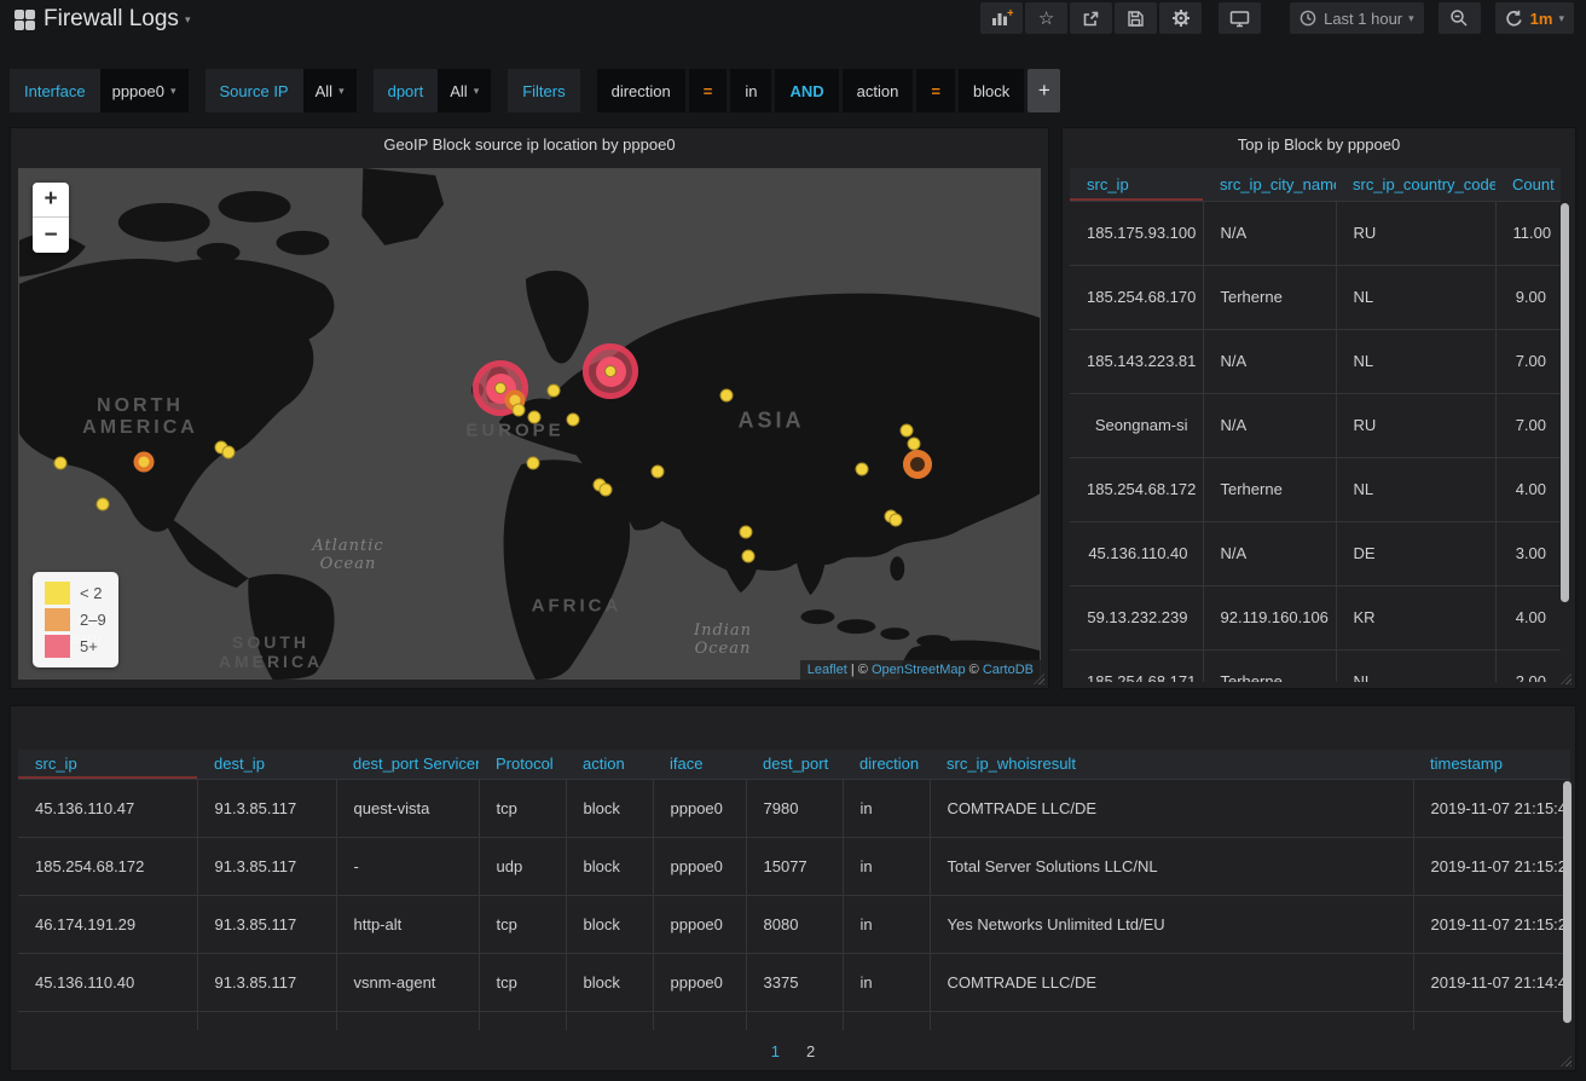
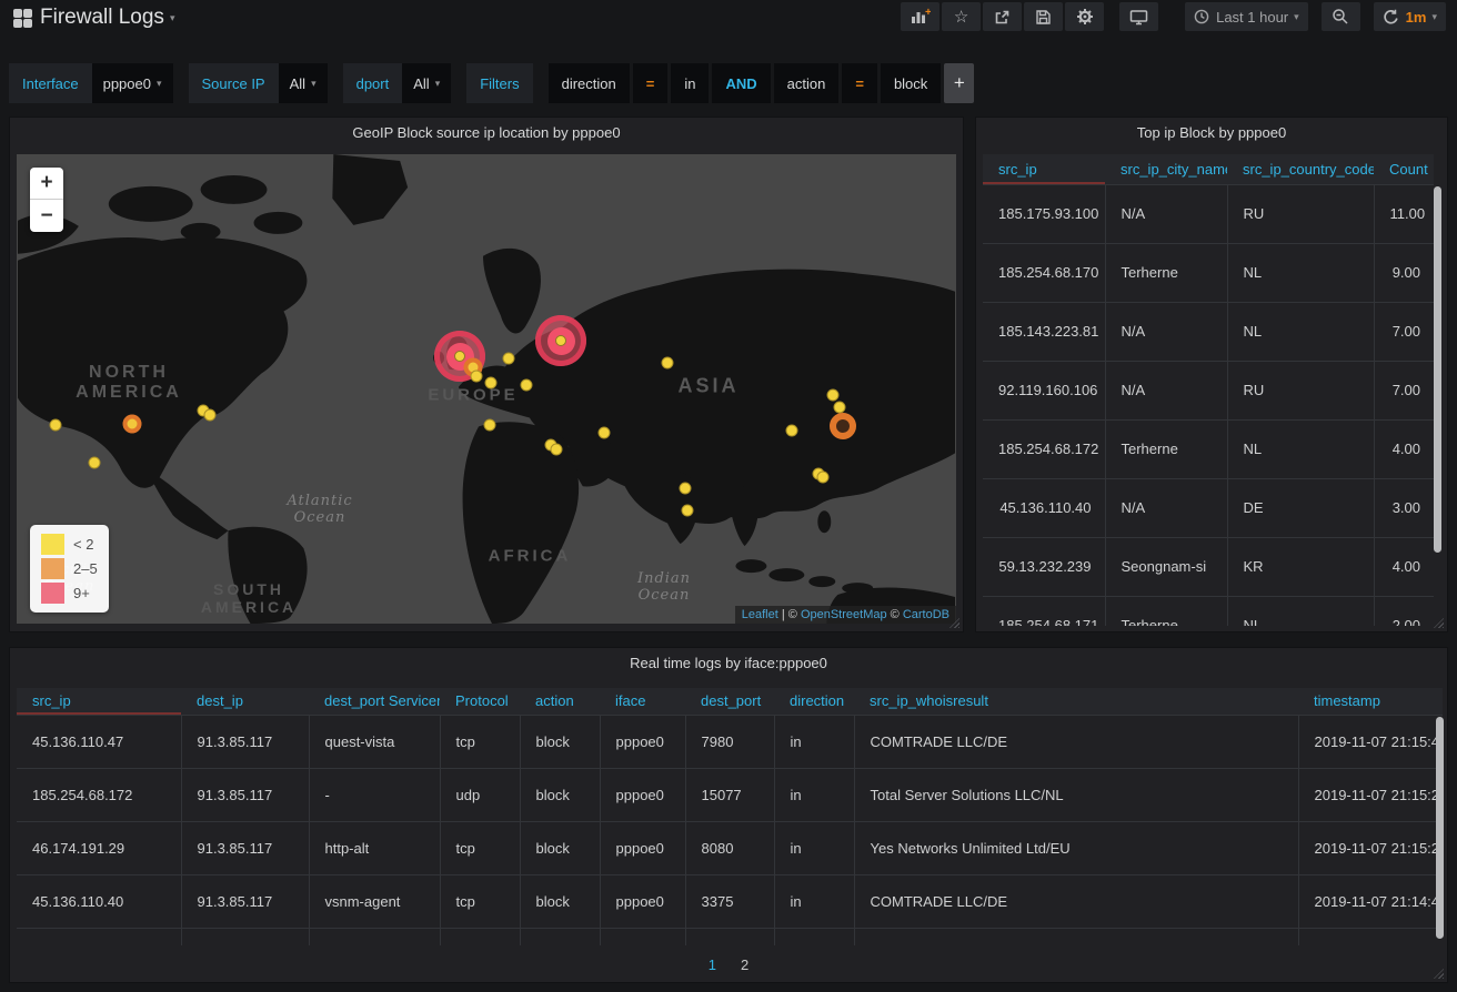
  Firewall Logs
  ▾
  +
  ☆
  Last 1 hour
  ▾
  1m
  ▾
  Interface
  pppoe0
  ▾
  Source IP
  All
  ▾
  dport
  All
  ▾
  Filters
  direction
  =
  in
  AND
  action
  =
  block
  +
  GeoIP Block source ip location by pppoe0
  NORTH
  AMERICA
  EUROPE
  ASIA
  AFRICA
  SOUTH
  AMERICA
  Atlantic
  Ocean
  Indian
  Ocean
  +
  −
  < 2
- 2–9
+ 2–5
- 5+
+ 9+
  Leaflet | © OpenStreetMap © CartoDB
  Top ip Block by pppoe0
  src_ip	src_ip_city_nam	src_ip_country_code	Count
  185.175.93.100	N/A	RU	11.00
  185.254.68.170	Terherne	NL	9.00
  185.143.223.81	N/A	NL	7.00
- Seongnam-si	N/A	RU	7.00
+ 92.119.160.106	N/A	RU	7.00
  185.254.68.172	Terherne	NL	4.00
  45.136.110.40	N/A	DE	3.00
- 59.13.232.239	92.119.160.106	KR	4.00
+ 59.13.232.239	Seongnam-si	KR	4.00
  185.254.68.171	Terherne	NL	2.00
+ Real time logs by iface:pppoe0
  src_ip	dest_ip	dest_port Service	Protocol	action	iface	dest_port	direction	src_ip_whoisresult	timestamp
  45.136.110.47	91.3.85.117	quest-vista	tcp	block	pppoe0	7980	in	COMTRADE LLC/DE	2019-11-07 21:15:
  185.254.68.172	91.3.85.117	-	udp	block	pppoe0	15077	in	Total Server Solutions LLC/NL	2019-11-07 21:15:
  46.174.191.29	91.3.85.117	http-alt	tcp	block	pppoe0	8080	in	Yes Networks Unlimited Ltd/EU	2019-11-07 21:15:
  45.136.110.40	91.3.85.117	vsnm-agent	tcp	block	pppoe0	3375	in	COMTRADE LLC/DE	2019-11-07 21:14:
  1
  2
